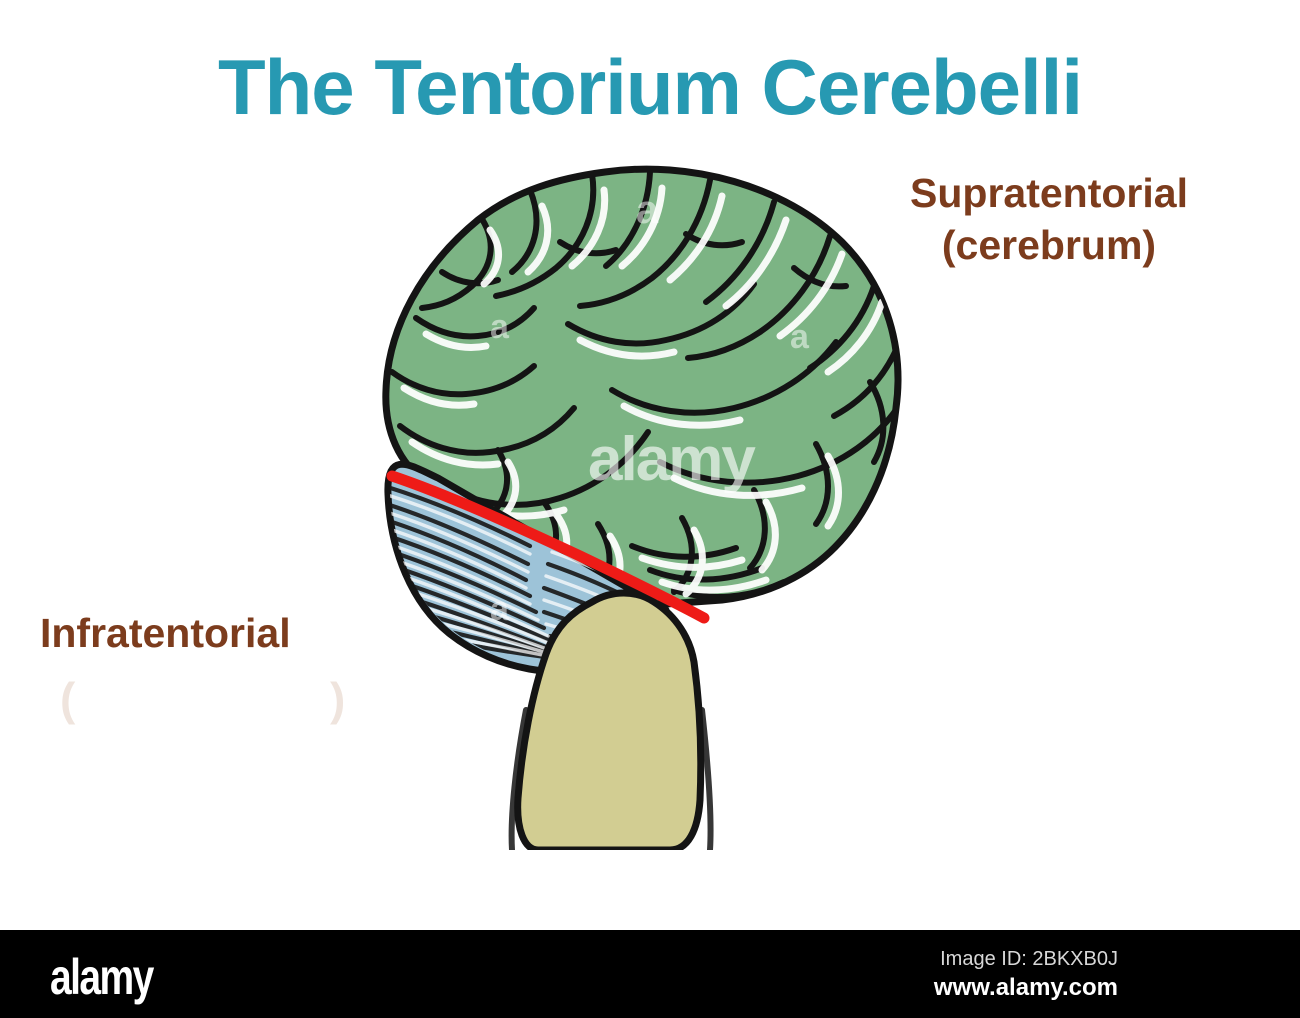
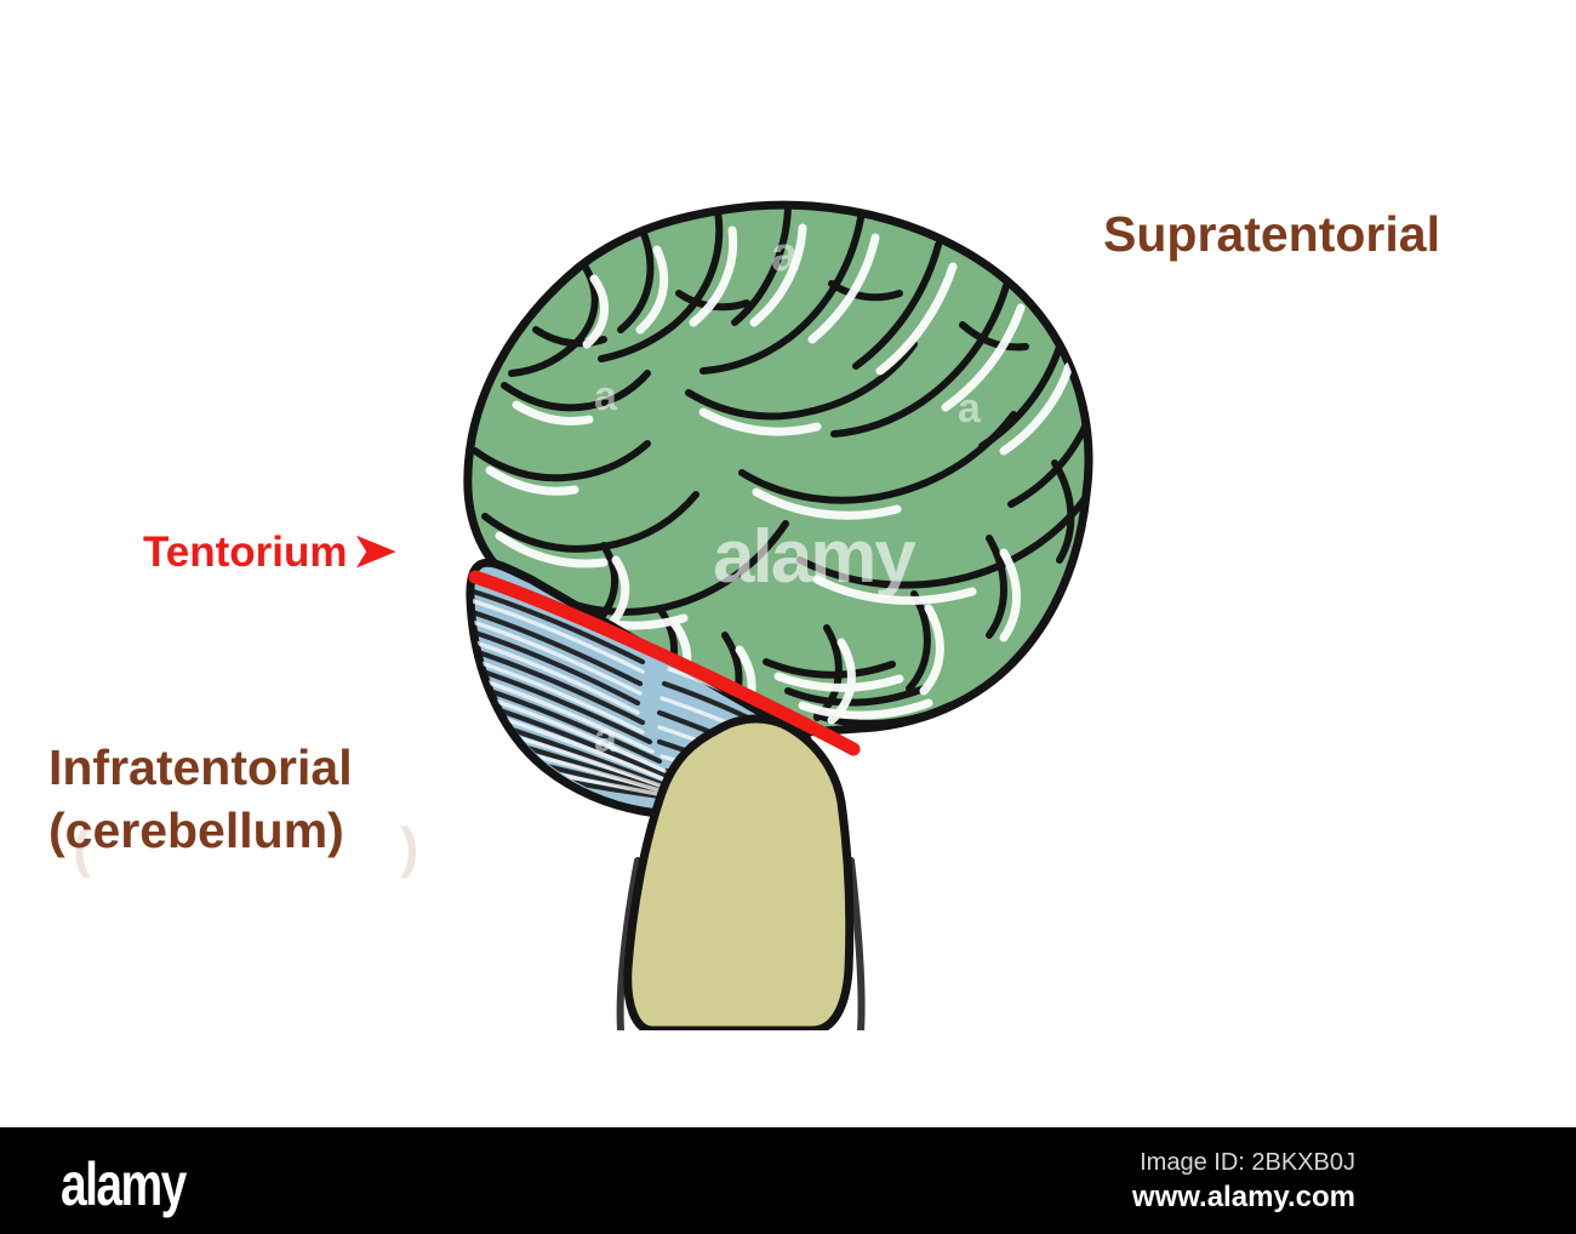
- The Tentorium Cerebelli
  alamy
  a
  a
  a
  a
  (
  )
  Supratentorial
- (cerebrum)
  Infratentorial
+ (cerebellum)
+ Tentorium
+ ➤
  alamy
  Image ID: 2BKXB0J
  www.alamy.com
